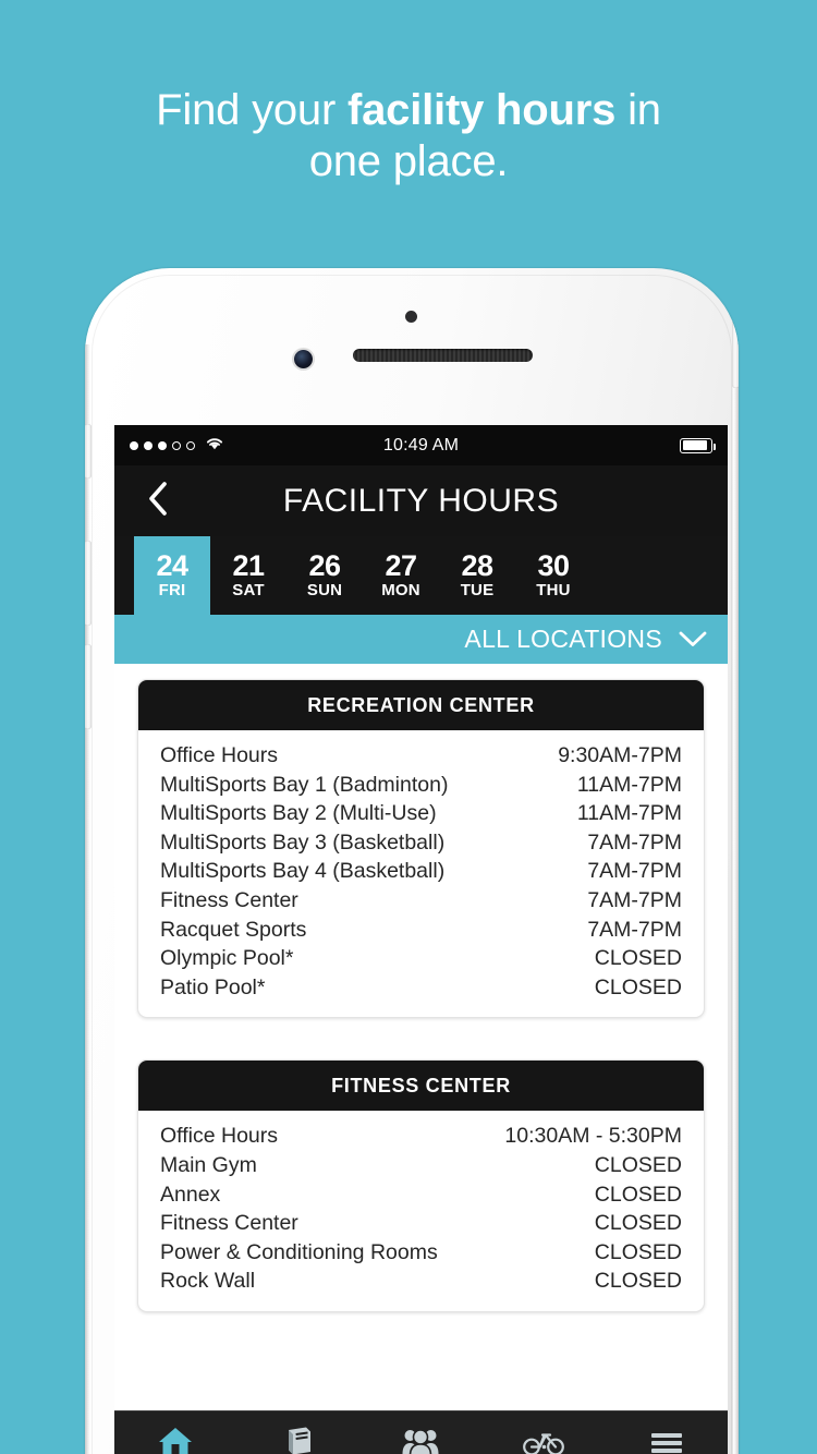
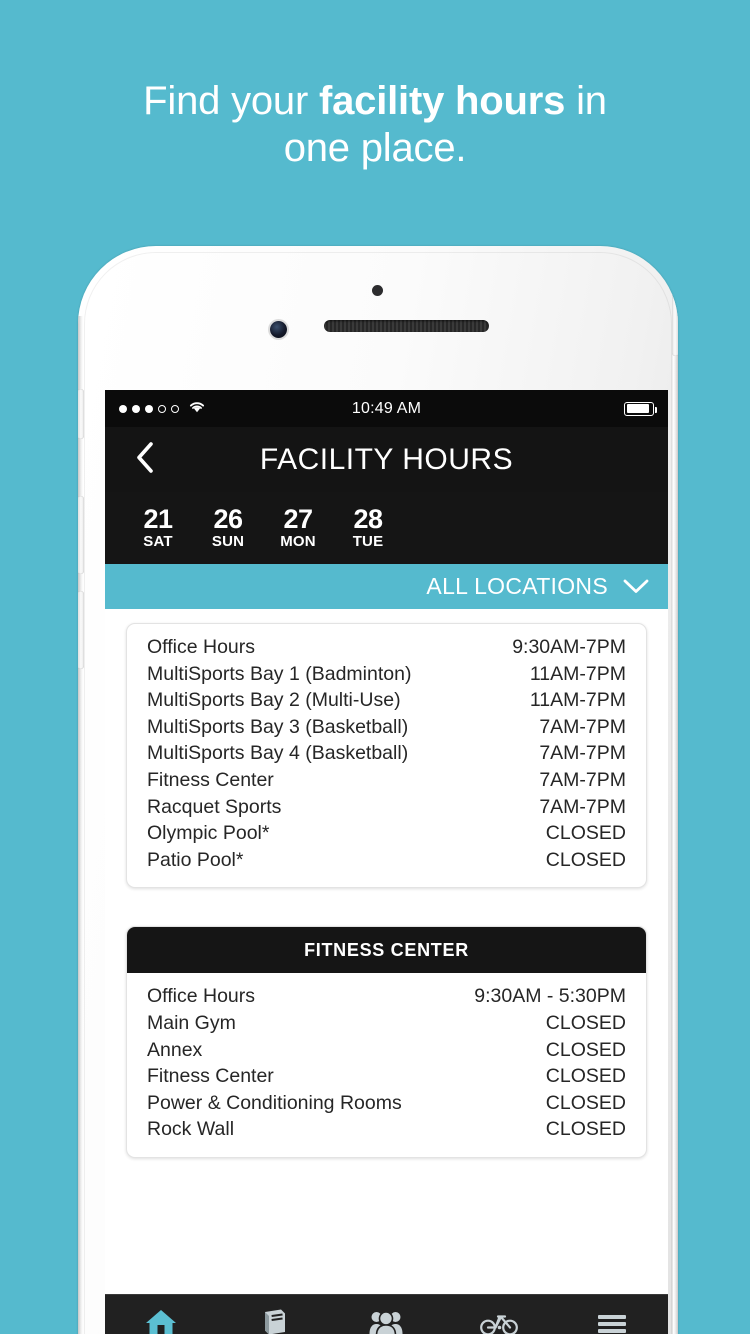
  Find your facility hours in one place.
  10:49 AM
  FACILITY HOURS
- 24
- FRI
  21
  SAT
  26
  SUN
  27
  MON
  28
  TUE
- 30
- THU
  ALL LOCATIONS
- RECREATION CENTER
  Office Hours
  9:30AM-7PM
  MultiSports Bay 1 (Badminton)
  11AM-7PM
  MultiSports Bay 2 (Multi-Use)
  11AM-7PM
  MultiSports Bay 3 (Basketball)
  7AM-7PM
  MultiSports Bay 4 (Basketball)
  7AM-7PM
  Fitness Center
  7AM-7PM
  Racquet Sports
  7AM-7PM
  Olympic Pool*
  CLOSED
  Patio Pool*
  CLOSED
  FITNESS CENTER
  Office Hours
- 10:30AM - 5:30PM
+ 9:30AM - 5:30PM
  Main Gym
  CLOSED
  Annex
  CLOSED
  Fitness Center
  CLOSED
  Power & Conditioning Rooms
  CLOSED
  Rock Wall
  CLOSED
